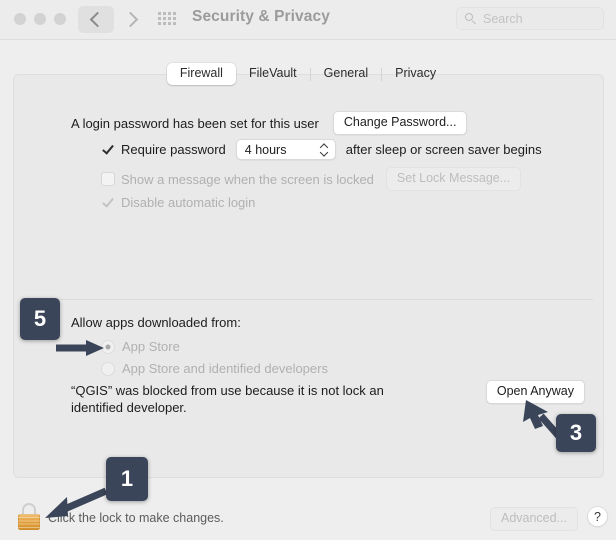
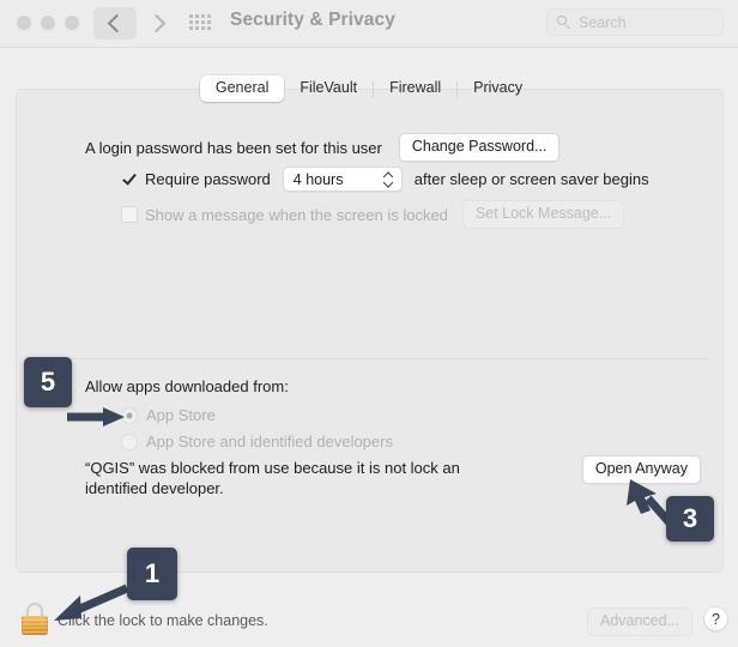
  Security & Privacy
  Search
- Firewall
+ General
  FileVault
- General
+ Firewall
  Privacy
  A login password has been set for this user
  Change Password...
  Require password
  4 hours
  after sleep or screen saver begins
  Show a message when the screen is locked
  Set Lock Message...
- Disable automatic login
  Allow apps downloaded from:
  App Store
  App Store and identified developers
  “QGIS” was blocked from use because it is not lock an identified developer.
  Open Anyway
  Click the lock to make changes.
  Advanced...
  ?
  1
  5
  3
